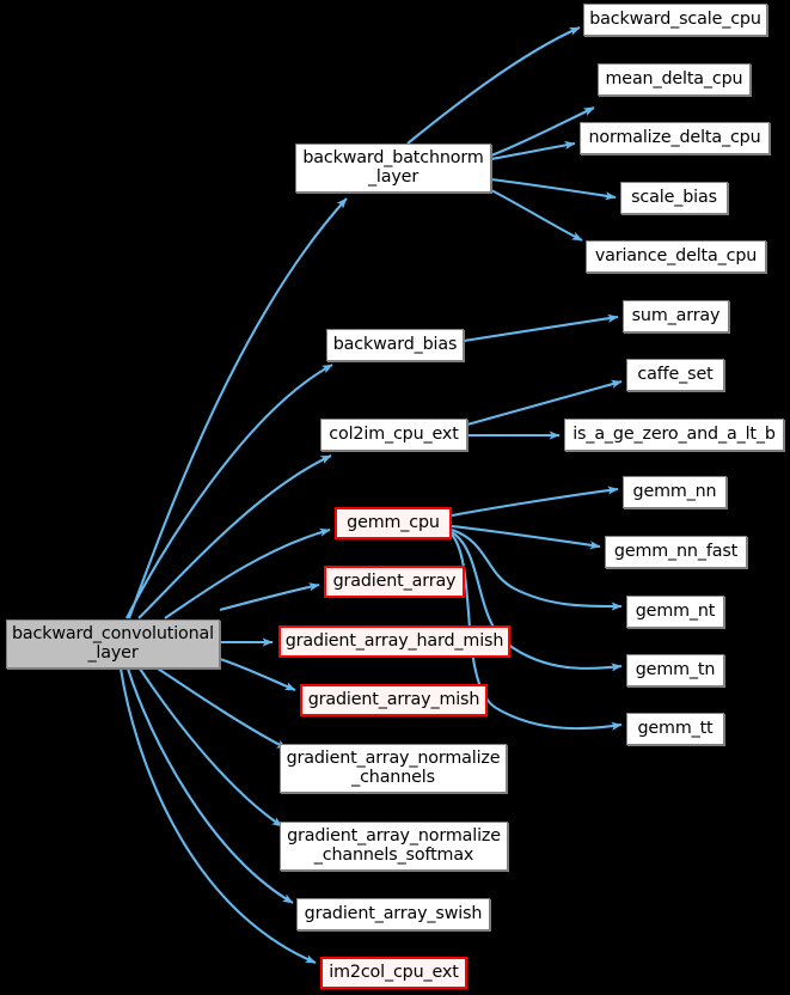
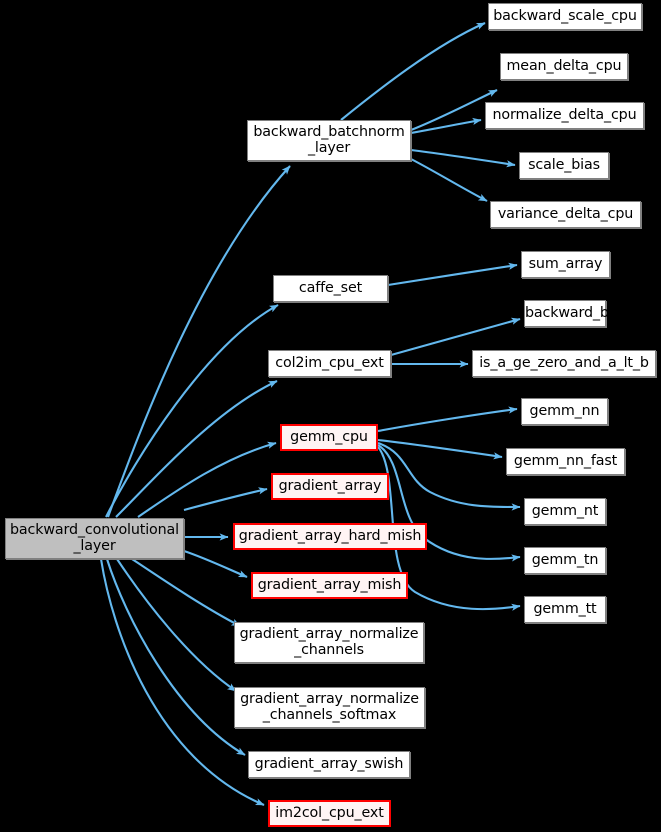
  backward_convolutional
  _layer
  backward_batchnorm
  _layer
  backward_scale_cpu
  mean_delta_cpu
  normalize_delta_cpu
  scale_bias
  variance_delta_cpu
- backward_bias
+ caffe_set
  sum_array
- caffe_set
+ backward_bias
  col2im_cpu_ext
  is_a_ge_zero_and_a_lt_b
  gemm_cpu
  gemm_nn
  gemm_nn_fast
  gemm_nt
  gemm_tn
  gemm_tt
  gradient_array
  gradient_array_hard_mish
  gradient_array_mish
  gradient_array_normalize
  _channels
  gradient_array_normalize
  _channels_softmax
  gradient_array_swish
  im2col_cpu_ext
